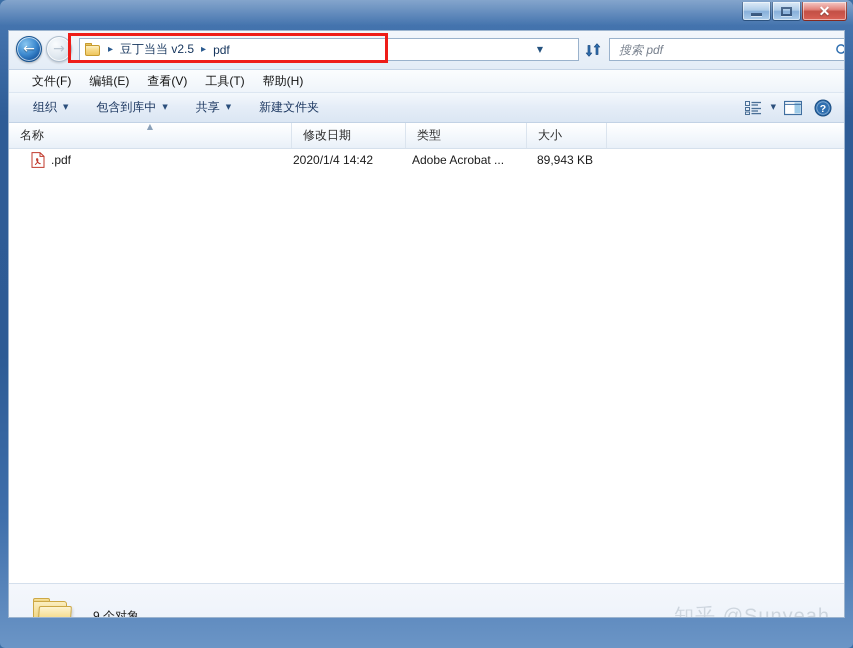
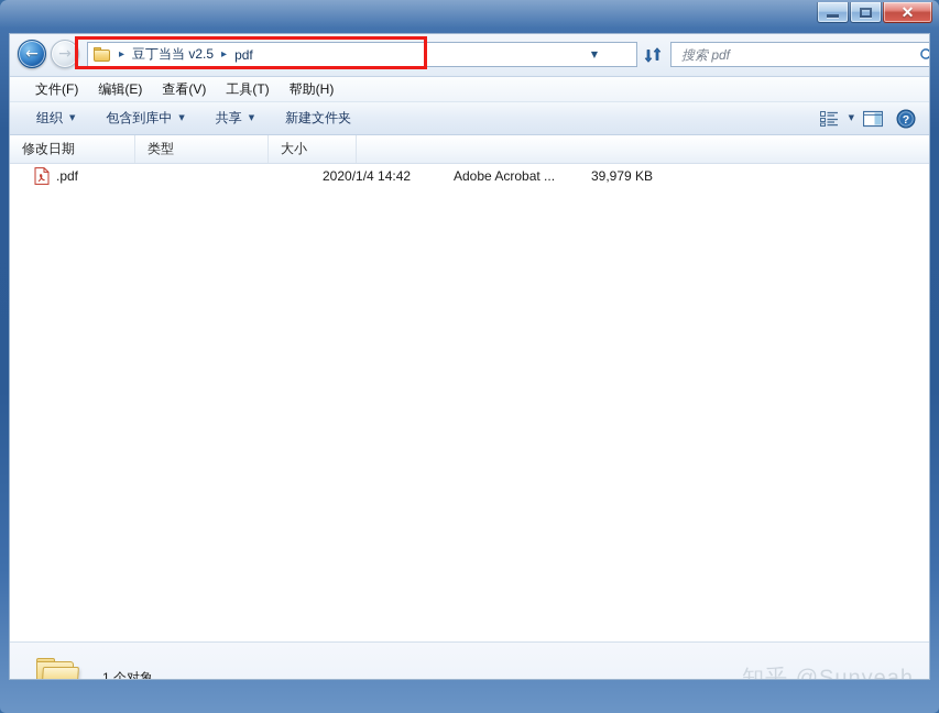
  ←
  →
  ▸
  豆丁当当 v2.5
  ▸
  pdf
  ▼
  搜索 pdf
  文件(F)
  编辑(E)
  查看(V)
  工具(T)
  帮助(H)
  组织
  ▼
  包含到库中
  ▼
  共享
  ▼
  新建文件夹
  ▼
  ?
- ▲
- 名称
  修改日期
  类型
  大小
  .pdf
  2020/1/4 14:42
  Adobe Acrobat ...
- 89,943 KB
+ 39,979 KB
- 9 个对象
+ 1 个对象
  知乎 @Sunyeah
